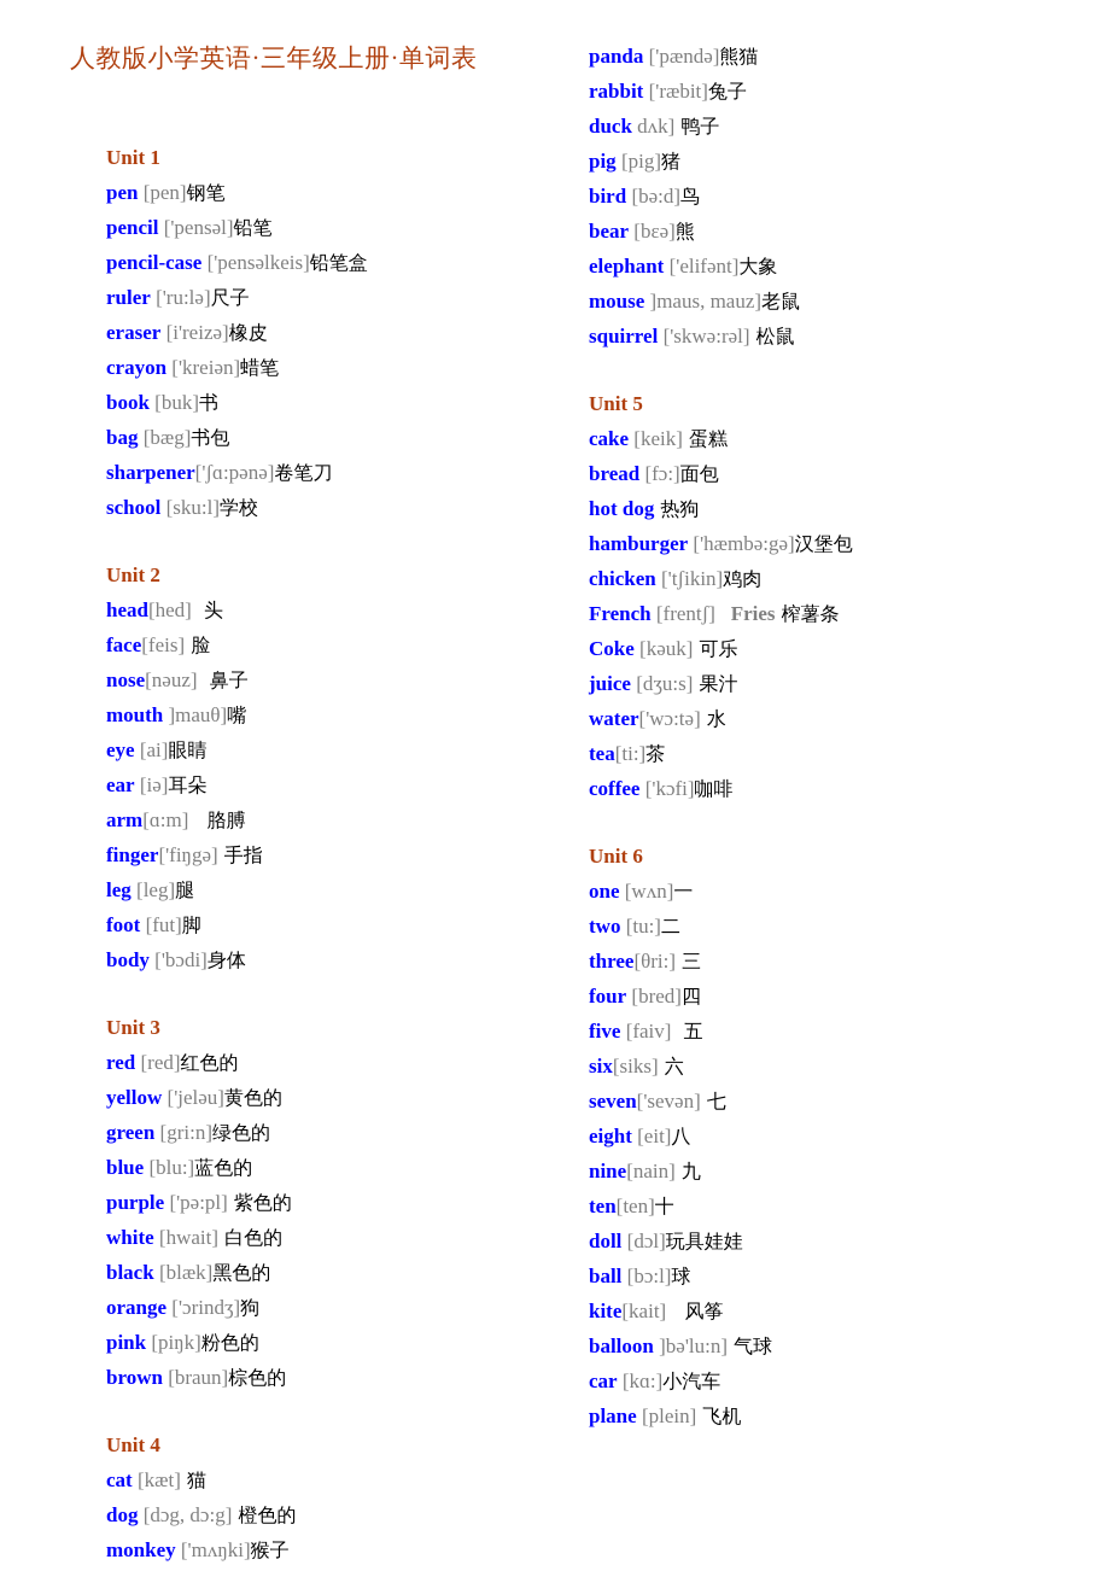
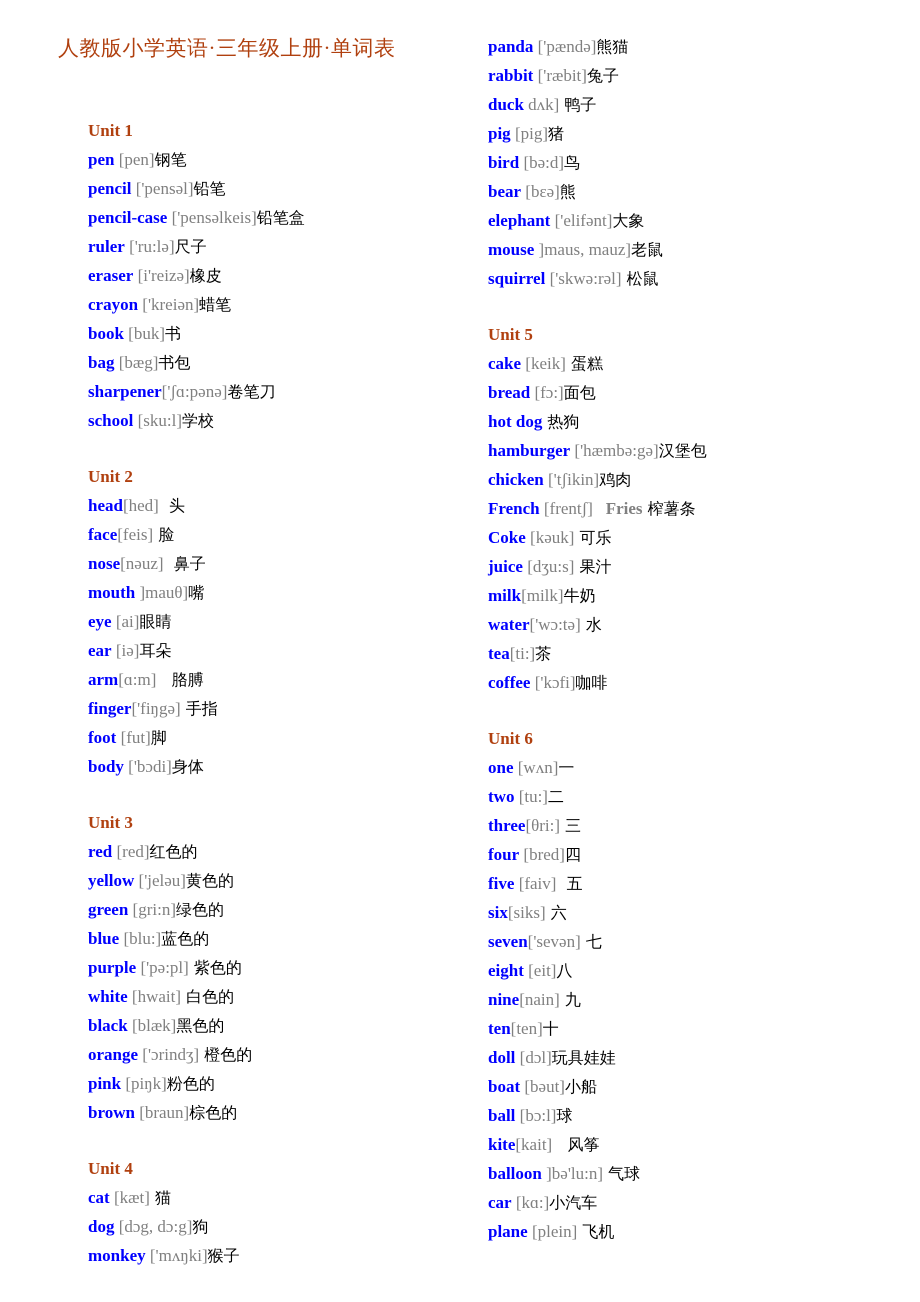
  人教版小学英语·三年级上册·单词表
  Unit 1
  pen [pen]钢笔
  pencil ['pensəl]铅笔
  pencil-case ['pensəlkeis]铅笔盒
  ruler ['ru:lə]尺子
  eraser [i'reizə]橡皮
  crayon ['kreiən]蜡笔
  book [buk]书
  bag [bæg]书包
  sharpener['ʃɑ:pənə]卷笔刀
  school [sku:l]学校
  Unit 2
  head[hed] 头
  face[feis] 脸
  nose[nəuz] 鼻子
  mouth ]mauθ]嘴
  eye [ai]眼睛
  ear [iə]耳朵
  arm[ɑ:m] 胳膊
  finger['fiŋgə] 手指
- leg [leg]腿
  foot [fut]脚
  body ['bɔdi]身体
  Unit 3
  red [red]红色的
  yellow ['jeləu]黄色的
  green [gri:n]绿色的
  blue [blu:]蓝色的
  purple ['pə:pl] 紫色的
  white [hwait] 白色的
  black [blæk]黑色的
- orange ['ɔrindʒ]狗
+ orange ['ɔrindʒ] 橙色的
  pink [piŋk]粉色的
  brown [braun]棕色的
  Unit 4
  cat [kæt] 猫
- dog [dɔg, dɔ:g] 橙色的
+ dog [dɔg, dɔ:g]狗
  monkey ['mʌŋki]猴子
  panda ['pændə]熊猫
  rabbit ['ræbit]兔子
  duck dʌk] 鸭子
  pig [pig]猪
  bird [bə:d]鸟
  bear [bɛə]熊
  elephant ['elifənt]大象
  mouse ]maus, mauz]老鼠
  squirrel ['skwə:rəl] 松鼠
  Unit 5
  cake [keik] 蛋糕
  bread [fɔ:]面包
  hot dog 热狗
  hamburger ['hæmbə:gə]汉堡包
  chicken ['tʃikin]鸡肉
  French [frentʃ] Fries 榨薯条
  Coke [kəuk] 可乐
  juice [dʒu:s] 果汁
+ milk[milk]牛奶
  water['wɔ:tə] 水
  tea[ti:]茶
  coffee ['kɔfi]咖啡
  Unit 6
  one [wʌn]一
  two [tu:]二
  three[θri:] 三
  four [bred]四
  five [faiv] 五
  six[siks] 六
  seven['sevən] 七
  eight [eit]八
  nine[nain] 九
  ten[ten]十
  doll [dɔl]玩具娃娃
+ boat [bəut]小船
  ball [bɔ:l]球
  kite[kait] 风筝
  balloon ]bə'lu:n] 气球
  car [kɑ:]小汽车
  plane [plein] 飞机
